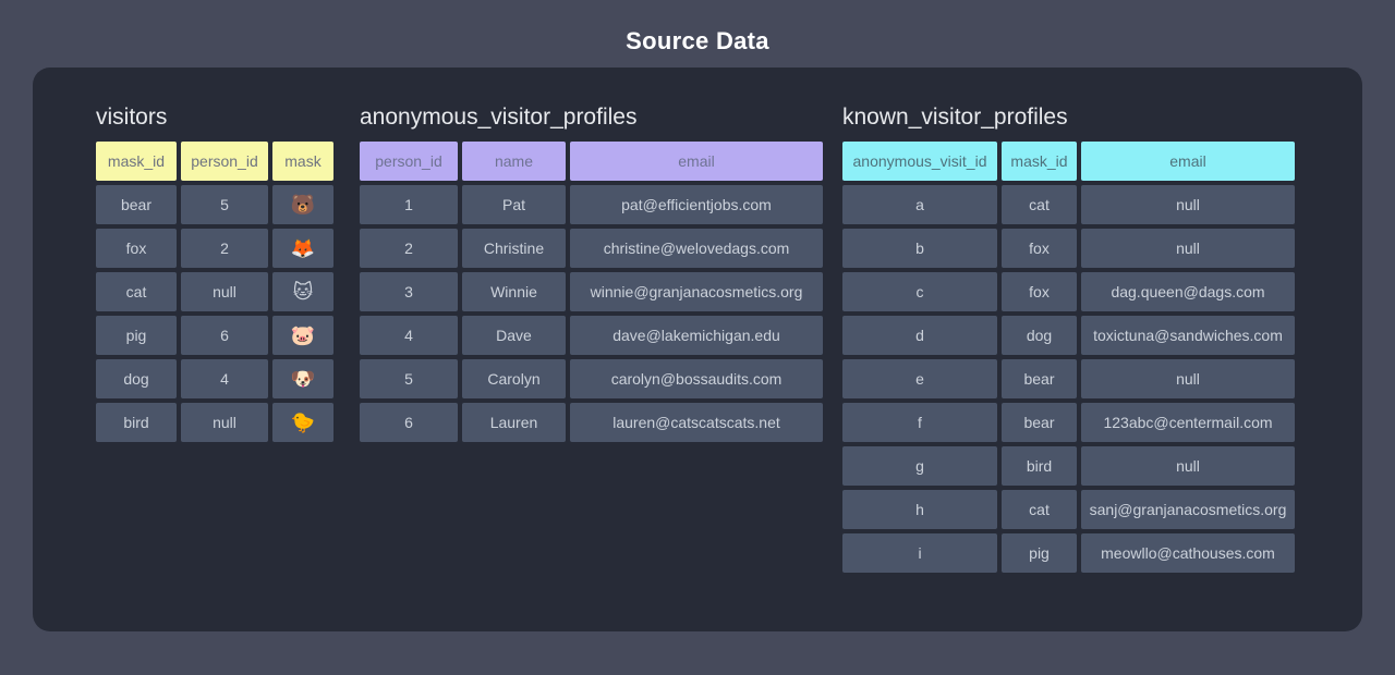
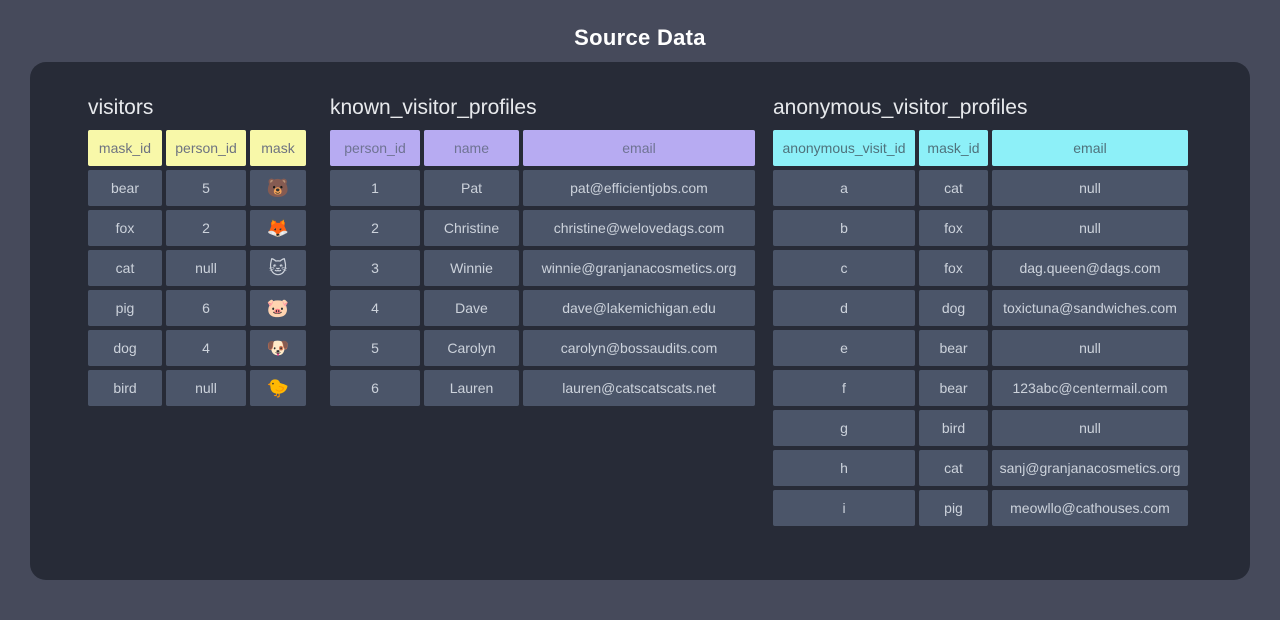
  Source Data
  visitors
  mask_id
  person_id
  mask
  bear
  5
  🐻
  fox
  2
  🦊
  cat
  null
  🐱
  pig
  6
  🐷
  dog
  4
  🐶
  bird
  null
  🐤
- anonymous_visitor_profiles
+ known_visitor_profiles
  person_id
  name
  email
  1
  Pat
  pat@efficientjobs.com
  2
  Christine
  christine@welovedags.com
  3
  Winnie
  winnie@granjanacosmetics.org
  4
  Dave
  dave@lakemichigan.edu
  5
  Carolyn
  carolyn@bossaudits.com
  6
  Lauren
  lauren@catscatscats.net
- known_visitor_profiles
+ anonymous_visitor_profiles
  anonymous_visit_id
  mask_id
  email
  a
  cat
  null
  b
  fox
  null
  c
  fox
  dag.queen@dags.com
  d
  dog
  toxictuna@sandwiches.com
  e
  bear
  null
  f
  bear
  123abc@centermail.com
  g
  bird
  null
  h
  cat
  sanj@granjanacosmetics.org
  i
  pig
  meowllo@cathouses.com
